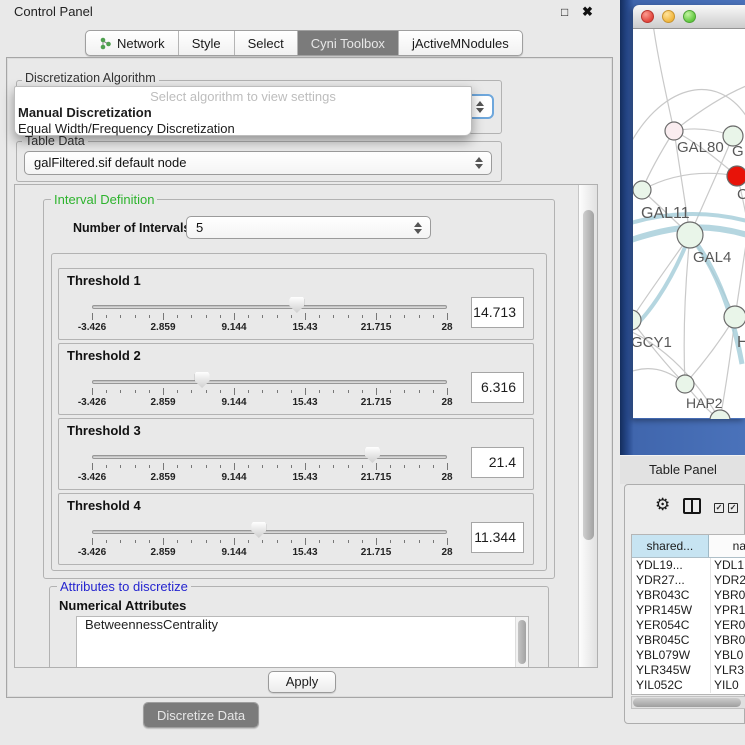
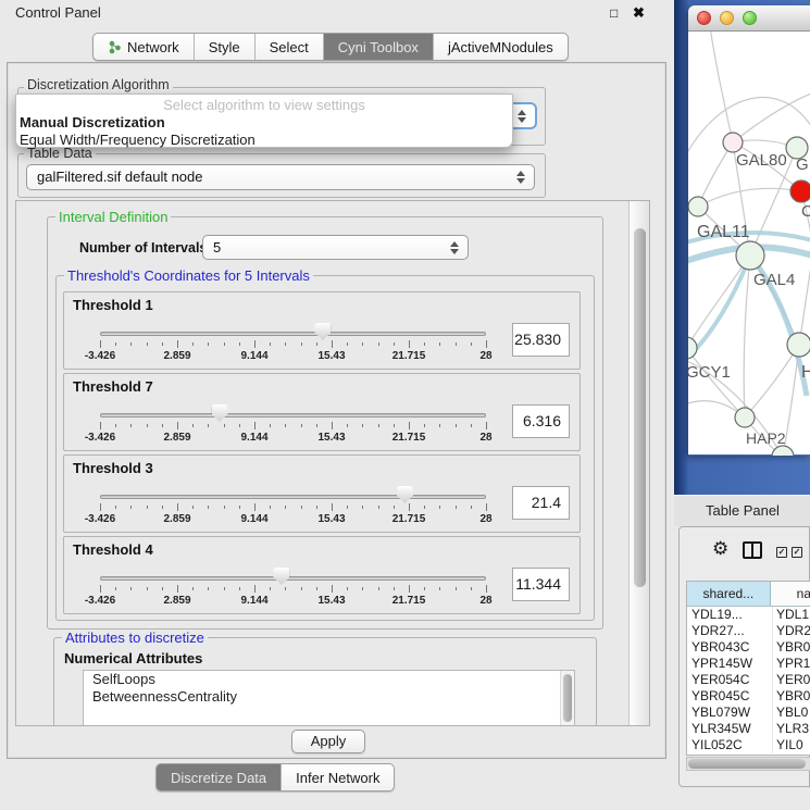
  Control Panel
  □
  ✖
  Network
  Style
  Select
  Cyni Toolbox
  jActiveMNodules
  Discretization Algorithm
  Select algorithm to view settings
  Manual Discretization
  Equal Width/Frequency Discretization
  Table Data
  galFiltered.sif default node
  Interval Definition
  Number of Interval
  5
+ Threshold's Coordinates for 5 Intervals
  Threshold 1
  -3.426
  2.859
  9.144
  15.43
  21.715
  28
- 14.713
+ 25.830
- Threshold 2
+ Threshold 7
  -3.426
  2.859
  9.144
  15.43
  21.715
  28
  6.316
  Threshold 3
  -3.426
  2.859
  9.144
  15.43
  21.715
  28
  21.4
  Threshold 4
  -3.426
  2.859
  9.144
  15.43
  21.715
  28
  11.344
  Attributes to discretize
  Numerical Attributes
+ SelfLoops
  BetweennessCentrality
  Apply
  Discretize Data
+ Infer Network
  GAL80
  G
  C
  GAL11
  GAL4
  GCY1
  H
  HAP2
  Table Panel
  ⚙
  ✓
  ✓
  shared...
  na
  YDL19...
  YDL1
  YDR27...
  YDR2
  YBR043C
  YBR0
  YPR145W
  YPR1
  YER054C
  YER0
  YBR045C
  YBR0
  YBL079W
  YBL0
  YLR345W
  YLR3
  YIL052C
  YIL0
